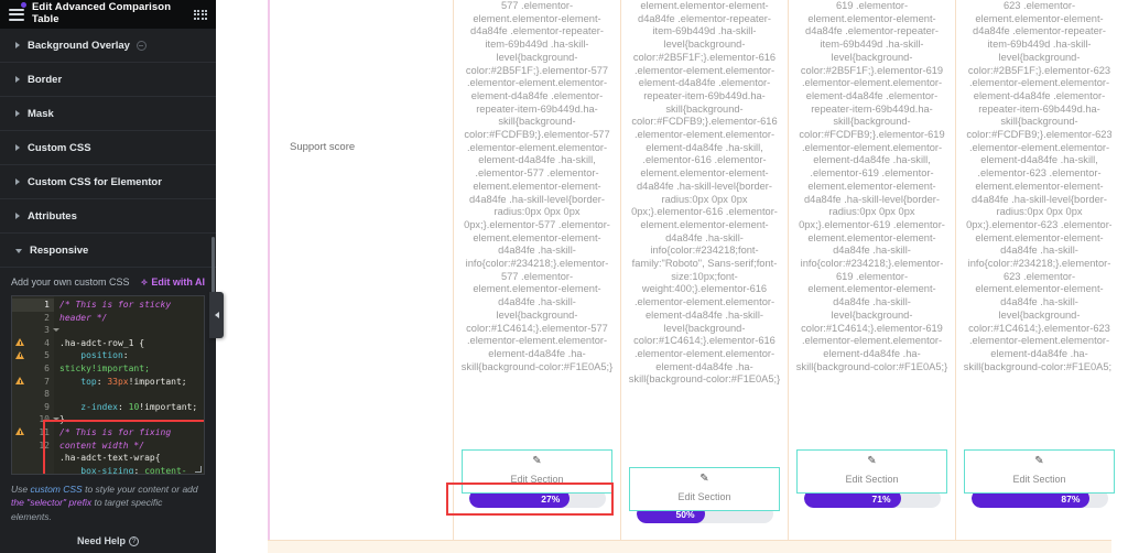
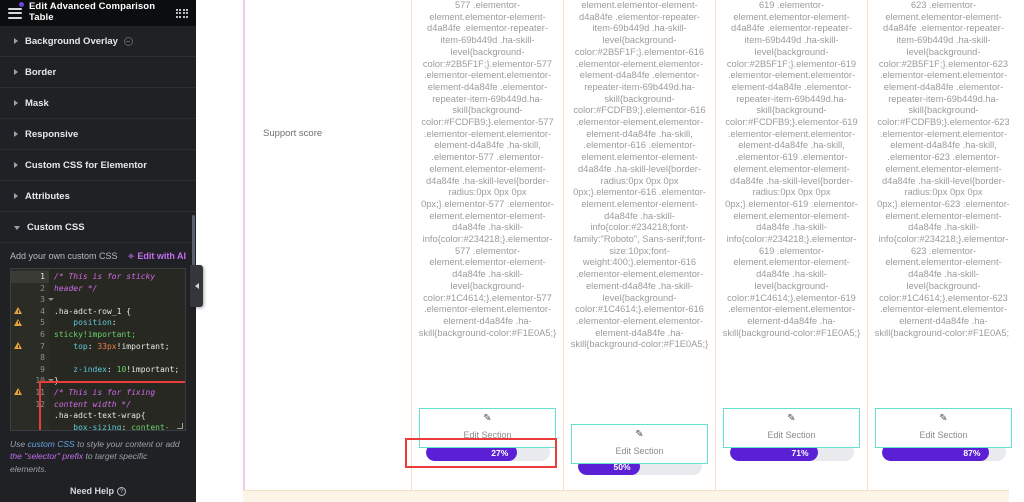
  Edit Advanced Comparison Table
  Background Overlay
  Border
  Mask
- Custom CSS
+ Responsive
  Custom CSS for Elementor
  Attributes
- Responsive
+ Custom CSS
  Add your own custom CSS
  ✧
  Edit with AI
  1
  2
  3
  4
  5
  6
  7
  8
  9
  10
  11
  12
  /* This is for sticky header */ .ha-adct-row_1 { position: sticky!important; top: 33px!important; z-index: 10!important; } /* This is for fixing content width */ .ha-adct-text-wrap{ box-sizing: content-
  Use custom CSS to style your content or add the "selector" prefix to target specific elements.
  Need Help
  Support score
  577 .elementor-element.elementor-element-d4a84fe .elementor-repeater-item-69b449d .ha-skill-level{background-color:#2B5F1F;}.elementor-577 .elementor-element.elementor-element-d4a84fe .elementor-repeater-item-69b449d.ha-skill{background-color:#FCDFB9;}.elementor-577 .elementor-element.elementor-element-d4a84fe .ha-skill, .elementor-577 .elementor-element.elementor-element-d4a84fe .ha-skill-level{border-radius:0px 0px 0px 0px;}.elementor-577 .elementor-element.elementor-element-d4a84fe .ha-skill-info{color:#234218;}.elementor-577 .elementor-element.elementor-element-d4a84fe .ha-skill-level{background-color:#1C4614;}.elementor-577 .elementor-element.elementor-element-d4a84fe .ha-skill{background-color:#F1E0A5;}
  ✎
  Edit Section
  27%
  element.elementor-element-d4a84fe .elementor-repeater-item-69b449d .ha-skill-level{background-color:#2B5F1F;}.elementor-616 .elementor-element.elementor-element-d4a84fe .elementor-repeater-item-69b449d.ha-skill{background-color:#FCDFB9;}.elementor-616 .elementor-element.elementor-element-d4a84fe .ha-skill, .elementor-616 .elementor-element.elementor-element-d4a84fe .ha-skill-level{border-radius:0px 0px 0px 0px;}.elementor-616 .elementor-element.elementor-element-d4a84fe .ha-skill-info{color:#234218;font-family:"Roboto", Sans-serif;font-size:10px;font-weight:400;}.elementor-616 .elementor-element.elementor-element-d4a84fe .ha-skill-level{background-color:#1C4614;}.elementor-616 .elementor-element.elementor-element-d4a84fe .ha-skill{background-color:#F1E0A5;}
  ✎
  Edit Section
  50%
  619 .elementor-element.elementor-element-d4a84fe .elementor-repeater-item-69b449d .ha-skill-level{background-color:#2B5F1F;}.elementor-619 .elementor-element.elementor-element-d4a84fe .elementor-repeater-item-69b449d.ha-skill{background-color:#FCDFB9;}.elementor-619 .elementor-element.elementor-element-d4a84fe .ha-skill, .elementor-619 .elementor-element.elementor-element-d4a84fe .ha-skill-level{border-radius:0px 0px 0px 0px;}.elementor-619 .elementor-element.elementor-element-d4a84fe .ha-skill-info{color:#234218;}.elementor-619 .elementor-element.elementor-element-d4a84fe .ha-skill-level{background-color:#1C4614;}.elementor-619 .elementor-element.elementor-element-d4a84fe .ha-skill{background-color:#F1E0A5;}
  ✎
  Edit Section
  71%
  623 .elementor-element.elementor-element-d4a84fe .elementor-repeater-item-69b449d .ha-skill-level{background-color:#2B5F1F;}.elementor-623 .elementor-element.elementor-element-d4a84fe .elementor-repeater-item-69b449d.ha-skill{background-color:#FCDFB9;}.elementor-623 .elementor-element.elementor-element-d4a84fe .ha-skill, .elementor-623 .elementor-element.elementor-element-d4a84fe .ha-skill-level{border-radius:0px 0px 0px 0px;}.elementor-623 .elementorelement.elementor-element-d4a84fe .ha-skill-info{color:#234218;}.elementor-623 .elementor-element.elementor-element-d4a84fe .ha-skill-level{background-color:#1C4614;}.elementor-623 .elementor-element.elementor-element-d4a84fe .ha-skill{background-color:#F1E0A5;
  ✎
  Edit Section
  87%
